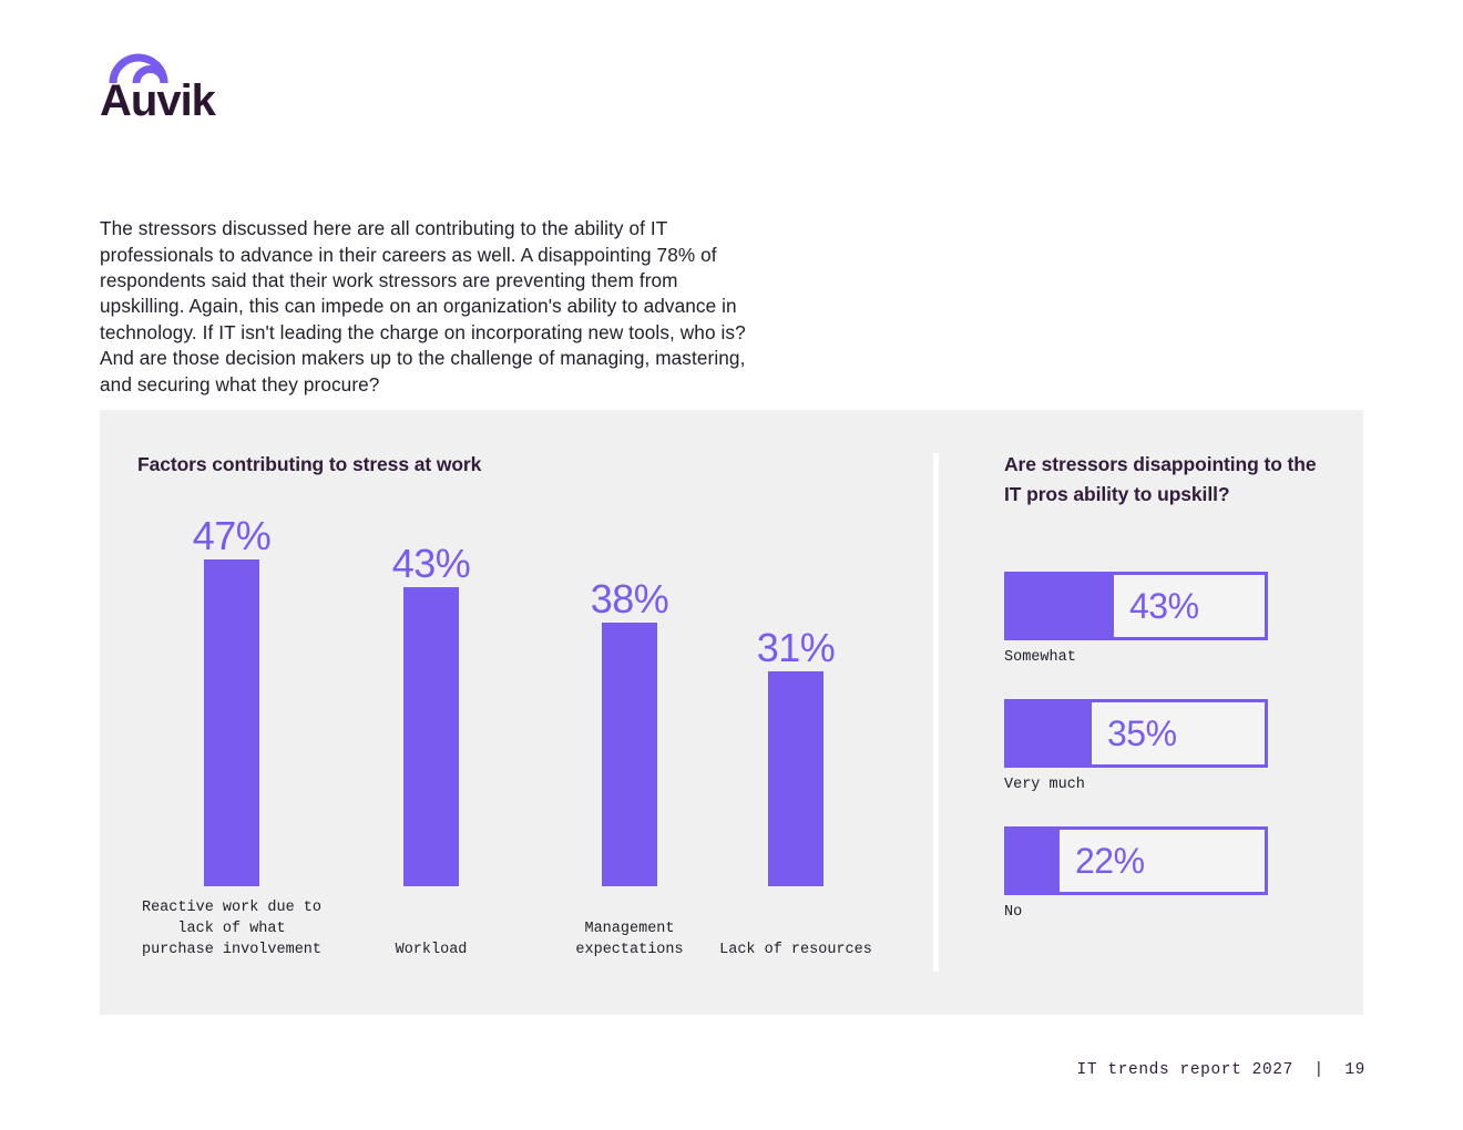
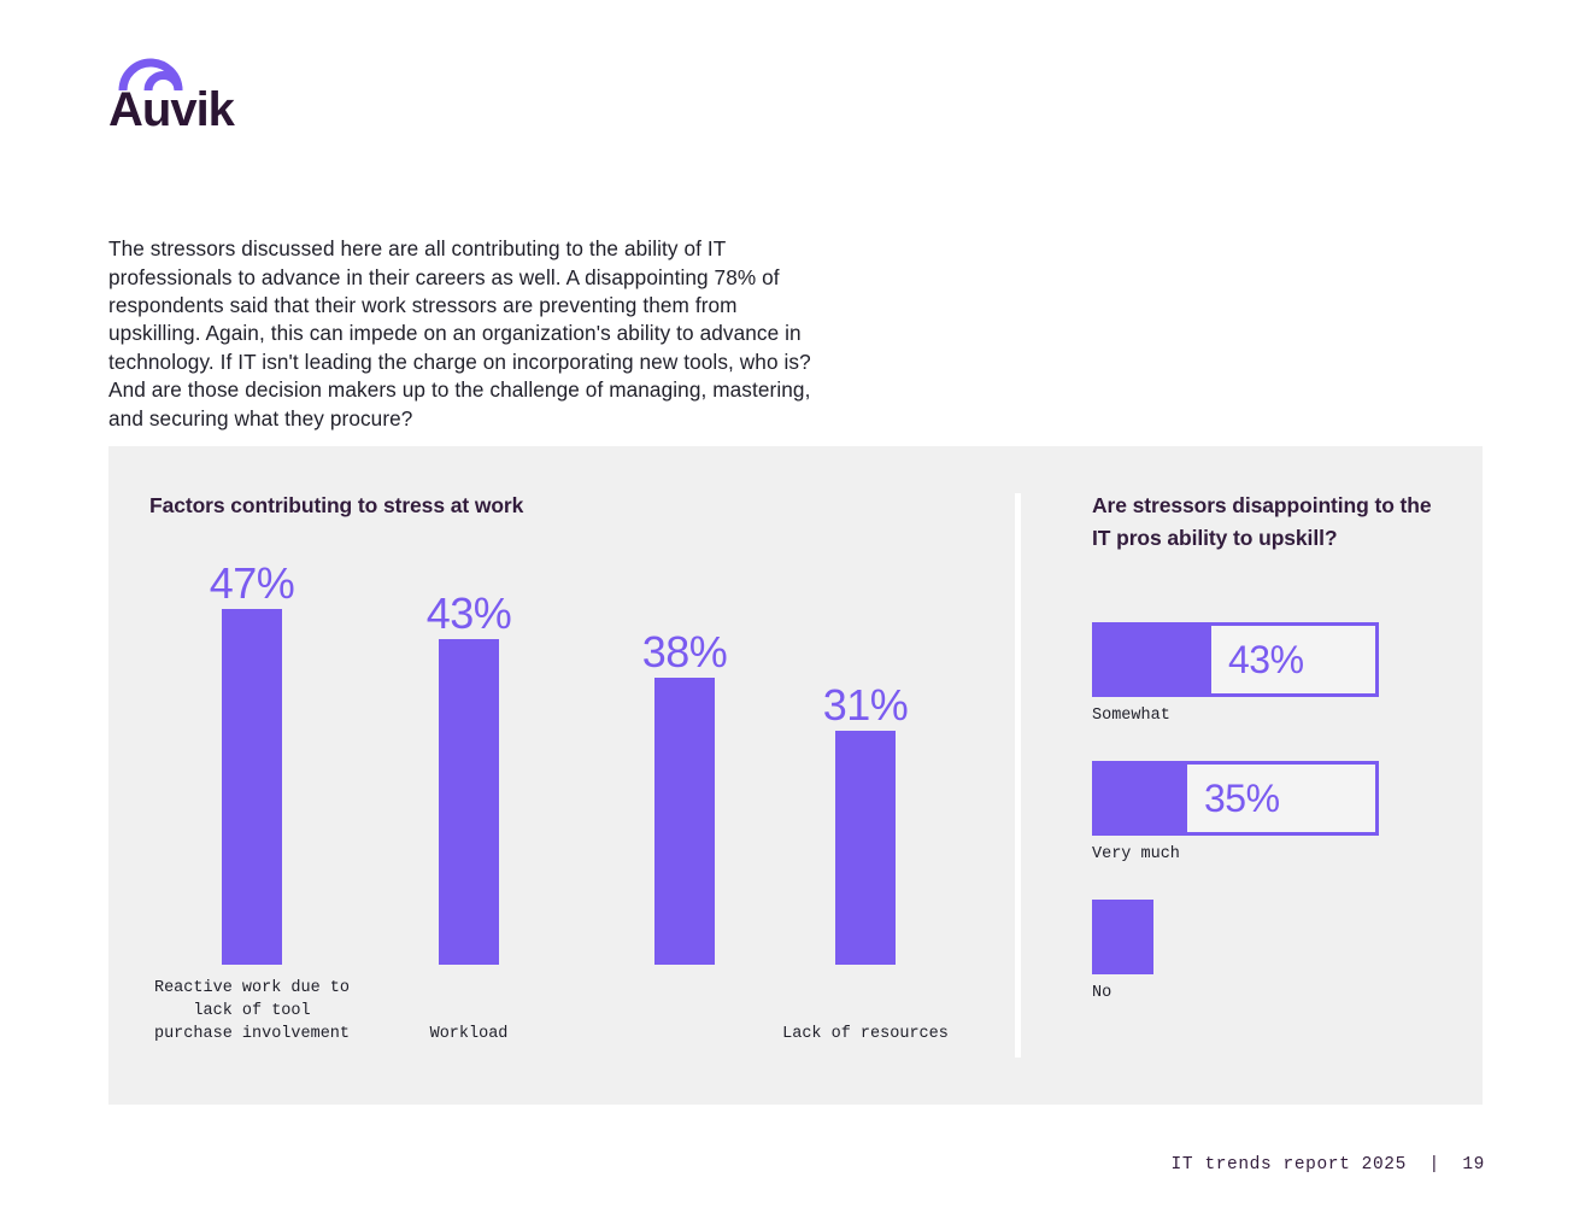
  Auvik
  The stressors discussed here are all contributing to the ability of IT professionals to advance in their careers as well. A disappointing 78% of respondents said that their work stressors are preventing them from upskilling. Again, this can impede on an organization's ability to advance in technology. If IT isn't leading the charge on incorporating new tools, who is? And are those decision makers up to the challenge of managing, mastering, and securing what they procure?
  Factors contributing to stress at work
  Are stressors disappointing to the IT pros ability to upskill?
  47%
- Reactive work due to lack of what purchase involvement
+ Reactive work due to lack of tool purchase involvement
  43%
  Workload
  38%
- Management expectations
  31%
  Lack of resources
  43%
  Somewhat
  35%
  Very much
- 22%
  No
- IT trends report 2027 | 19
+ IT trends report 2025 | 19
